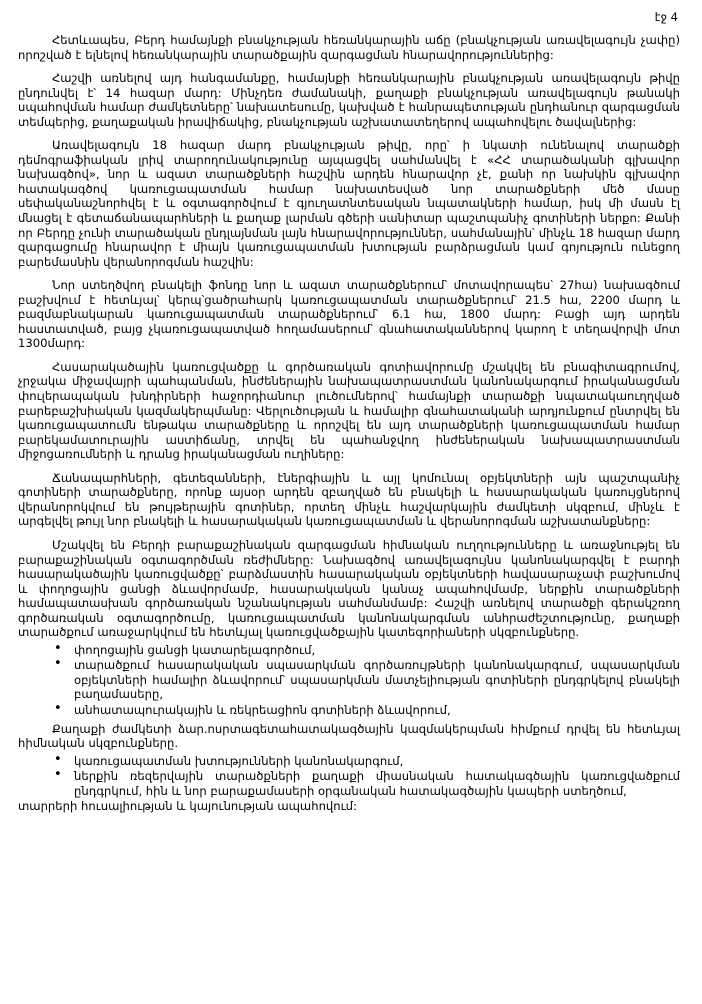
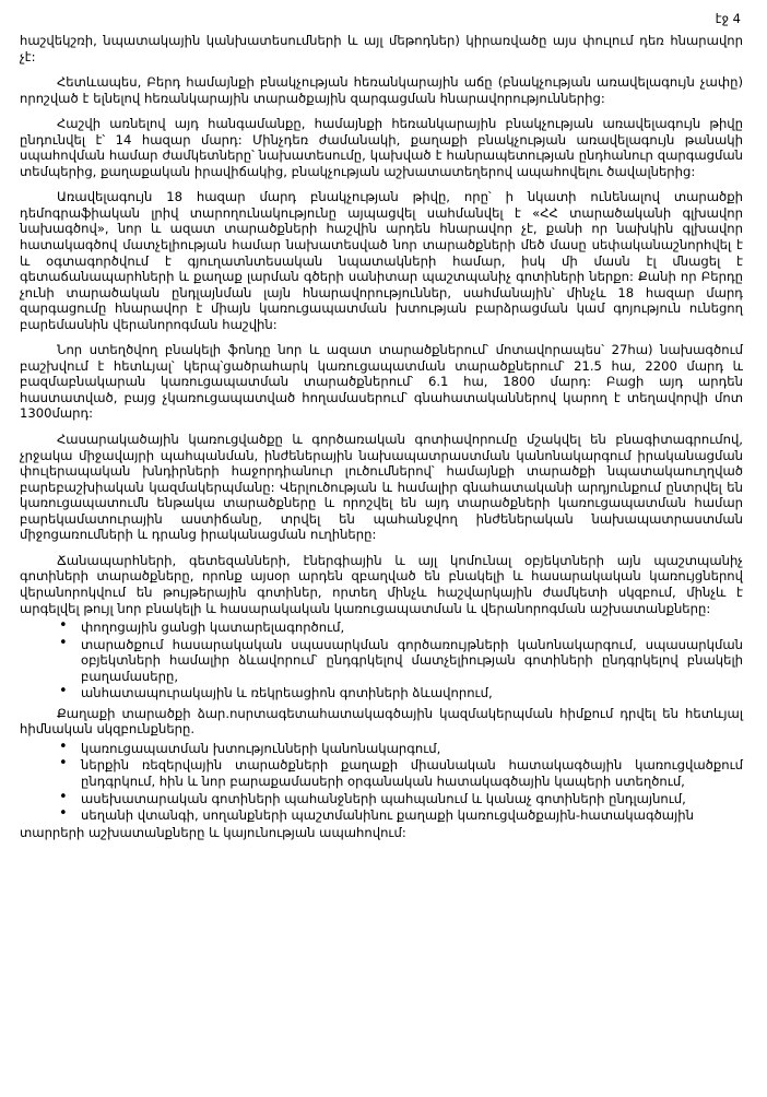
  էջ 4
+ հաշվեկշռի, նպատակային կանխատեսումների և այլ մեթոդներ) կիրառվածը այս փուլում դեռ հնարավոր չէ:
  Հետևապես, Բերդ համայնքի բնակչության հեռանկարային աճը (բնակչության առավելագույն չափը) որոշված է ելնելով հեռանկարային տարածքային զարգացման հնարավորություններից:
  Հաշվի առնելով այդ հանգամանքը, համայնքի հեռանկարային բնակչության առավելագույն թիվը ընդունվել է՝ 14 հազար մարդ: Մինչդեռ ժամանակի, քաղաքի բնակչության առավելագույն թանակի սպահովման համար ժամկետները՝ նախատեսումը, կախված է հանրապետության ընդհանուր զարգացման տեմպերից, քաղաքական իրավիճակից, բնակչության աշխատատեղերով ապահովելու ծավալներից:
- Առավելագույն 18 հազար մարդ բնակչության թիվը, որը՝ ի նկատի ունենալով տարածքի դեմոգրաֆիական լրիվ տարողունակությունը այպացվել սահմանվել է «ՀՀ տարածականի գլխավոր նախագծով», նոր և ազատ տարածքների հաշվին արդեն հնարավոր չէ, քանի որ նախկին գլխավոր հատակագծով կառուցապատման համար նախատեսված նոր տարածքների մեծ մասը սեփականաշնորհվել է և օգտագործվում է գյուղատնտեսական նպատակների համար, իսկ մի մասն էլ մնացել է գետաճանապարհների և քաղաք լարման գծերի սանիտար պաշտպանիչ գոտիների ներքո: Քանի որ Բերդը չունի տարածական ընդլայնման լայն հնարավորություններ, սահմանային՝ մինչև 18 հազար մարդ զարգացումը հնարավոր է միայն կառուցապատման խտության բարձրացման կամ գոյություն ունեցող բարեմասնին վերանորոգման հաշվին:
+ Առավելագույն 18 հազար մարդ բնակչության թիվը, որը՝ ի նկատի ունենալով տարածքի դեմոգրաֆիական լրիվ տարողունակությունը այպացվել սահմանվել է «ՀՀ տարածականի գլխավոր նախագծով», նոր և ազատ տարածքների հաշվին արդեն հնարավոր չէ, քանի որ նախկին գլխավոր հատակագծով մատչելիության համար նախատեսված նոր տարածքների մեծ մասը սեփականաշնորհվել է և օգտագործվում է գյուղատնտեսական նպատակների համար, իսկ մի մասն էլ մնացել է գետաճանապարհների և քաղաք լարման գծերի սանիտար պաշտպանիչ գոտիների ներքո: Քանի որ Բերդը չունի տարածական ընդլայնման լայն հնարավորություններ, սահմանային՝ մինչև 18 հազար մարդ զարգացումը հնարավոր է միայն կառուցապատման խտության բարձրացման կամ գոյություն ունեցող բարեմասնին վերանորոգման հաշվին:
  Նոր ստեղծվող բնակելի ֆոնդը նոր և ազատ տարածքներում՝ մոտավորապես՝ 27հա) նախագծում բաշխվում է հետևյալ՝ կերպ՝ցածրահարկ կառուցապատման տարածքներում՝ 21.5 հա, 2200 մարդ և բազմաբնակարան կառուցապատման տարածքներում՝ 6.1 հա, 1800 մարդ: Բացի այդ արդեն հաստատված, բայց չկառուցապատված հողամասերում՝ գնահատականներով կարող է տեղավորվի մոտ 1300մարդ:
  Հասարակածային կառուցվածքը և գործառական գոտիավորումը մշակվել են բնագիտագրումով, չրջակա միջավայրի պահպանման, ինժեներային նախապատրաստման կանոնակարգում իրականացման փուլերապական խնդիրների հաջորդիանուր լուծումներով՝ համայնքի տարածքի նպատակաուղղված բարեբաշխիական կազմակերպմանը: Վերլուծության և համալիր գնահատականի արդյունքում ընտրվել են կառուցապատումն ենթակա տարածքները և որոշվել են այդ տարածքների կառուցապատման համար բարեկամատուրային աստիճանը, տրվել են պահանջվող ինժեներական նախապատրաստման միջոցառումների և դրանց իրականացման ուղիները:
  Ճանապարհների, գետեզանների, էներգիային և այլ կոմունալ օբյեկտների այն պաշտպանիչ գոտիների տարածքները, որոնք այսօր արդեն զբաղված են բնակելի և հասարակական կառույցներով վերանորոկվում են թույթերային գոտիներ, որտեղ մինչև հաշվարկային ժամկետի սկզբում, մինչև է արգելվել թույլ նոր բնակելի և հասարակական կառուցապատման և վերանորոգման աշխատանքները:
- Մշակվել են Բերդի բարաքաշինական զարգացման հիմնական ուղղությունները և առաջնությել են բարաքաշինական օգտագործման ռեժիմները: Նախագծով առավելագույնս կանոնակարգվել է բարդի հասարակածային կառուցվածքը՝ բարձմաստին հասարակական օբյեկտների հավասարաչափ բաշխումով և փողոցային ցանցի ձևավորմամբ, հասարակական կանաչ ապահովմամբ, ներքին տարածքների համապատասխան գործառական նշանակության սահմանմամբ: Հաշվի առնելով տարածքի գերակշռող գործառական օգտագործումը, կառուցապատման կանոնակարգման անհրաժեշտությունը, քաղաքի տարածքում առաջարկվում են հետևյալ կառուցվածքային կատեգորիաների սկզբունքները.
  փողոցային ցանցի կատարելագործում,
- տարածքում հասարակական սպասարկման գործառույթների կանոնակարգում, սպասարկման օբյեկտների համալիր ձևավորում՝ սպասարկման մատչելիության գոտիների ընդգրկելով բնակելի բաղամասերը,
+ տարածքում հասարակական սպասարկման գործառույթների կանոնակարգում, սպասարկման օբյեկտների համալիր ձևավորում՝ ընդգրկելով մատչելիության գոտիների ընդգրկելով բնակելի բաղամասերը,
  անհատապուրակային և ռեկրեացիոն գոտիների ձևավորում,
- Քաղաքի ժամկետի ձար.ոսրտագետահատակագծային կազմակերպման հիմքում դրվել են հետևյալ հիմնական սկզբունքները.
+ Քաղաքի տարածքի ձար.ոսրտագետահատակագծային կազմակերպման հիմքում դրվել են հետևյալ հիմնական սկզբունքները.
  կառուցապատման խտությունների կանոնակարգում,
  ներքին ռեզերվային տարածքների քաղաքի միասնական հատակագծային կառուցվածքում ընդգրկում, հին և նոր բարաքամասերի օրգանական հատակագծային կապերի ստեղծում,
+ ասեխատարական գոտիների պահանջների պահպանում և կանաչ գոտիների ընդլայնում,
+ սեղանի վտանգի, սողանքների պաշտմանինու քաղաքի կառուցվածքային-հատակագծային
- տարրերի հուսալիության և կայունության ապահովում:
+ տարրերի աշխատանքները և կայունության ապահովում:
